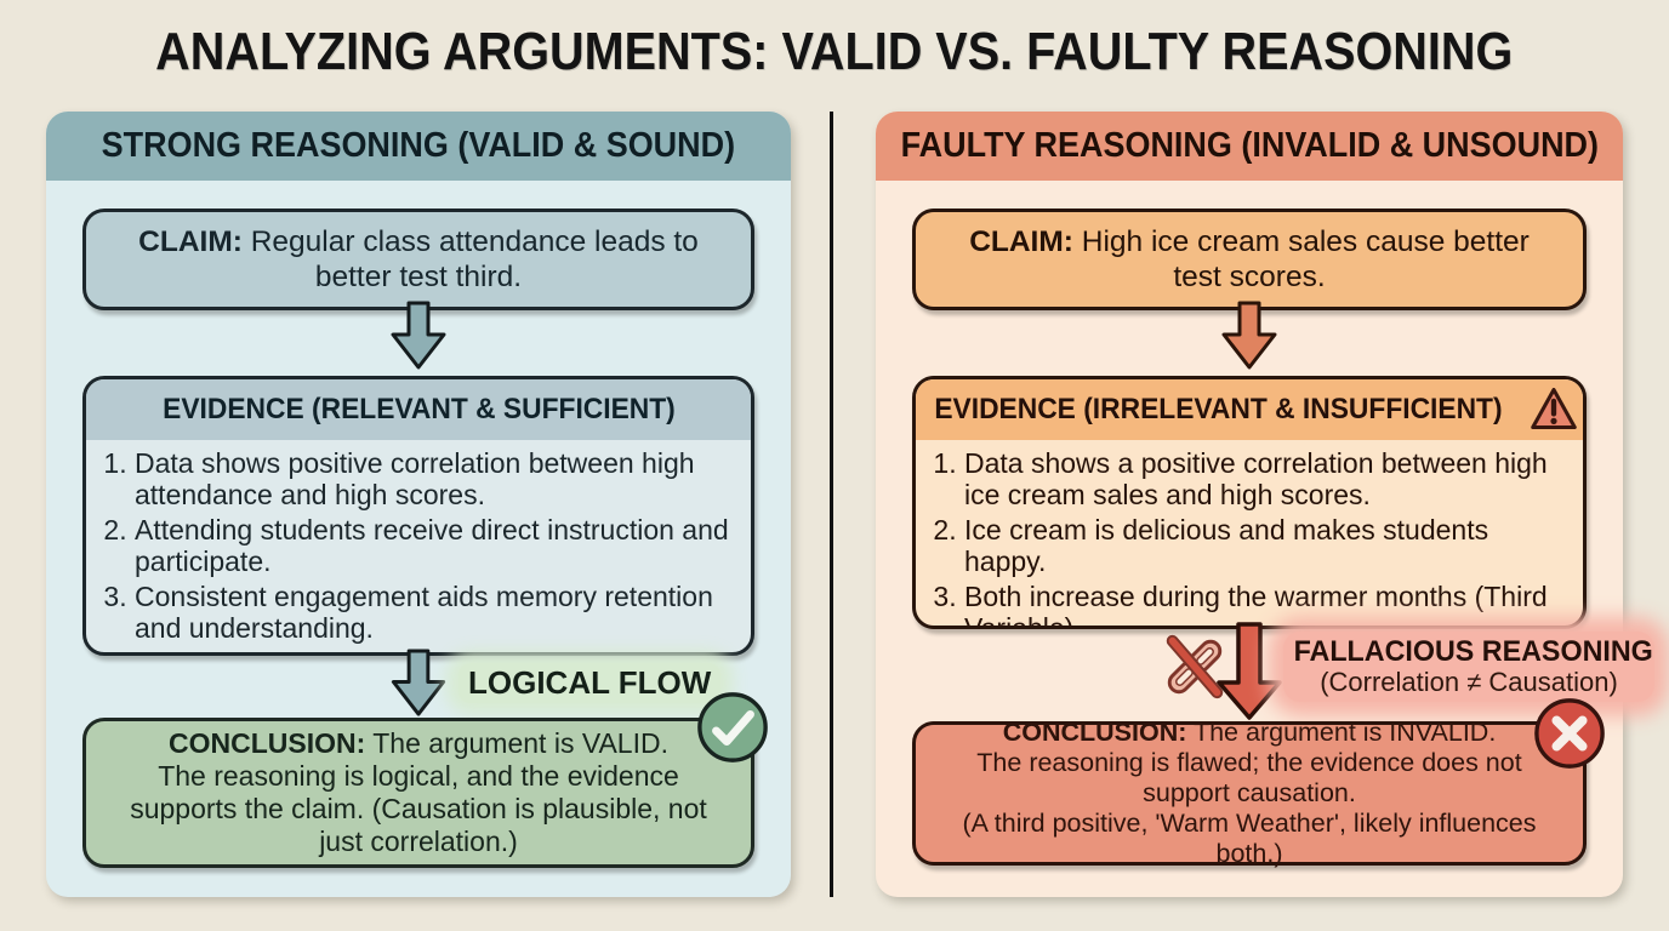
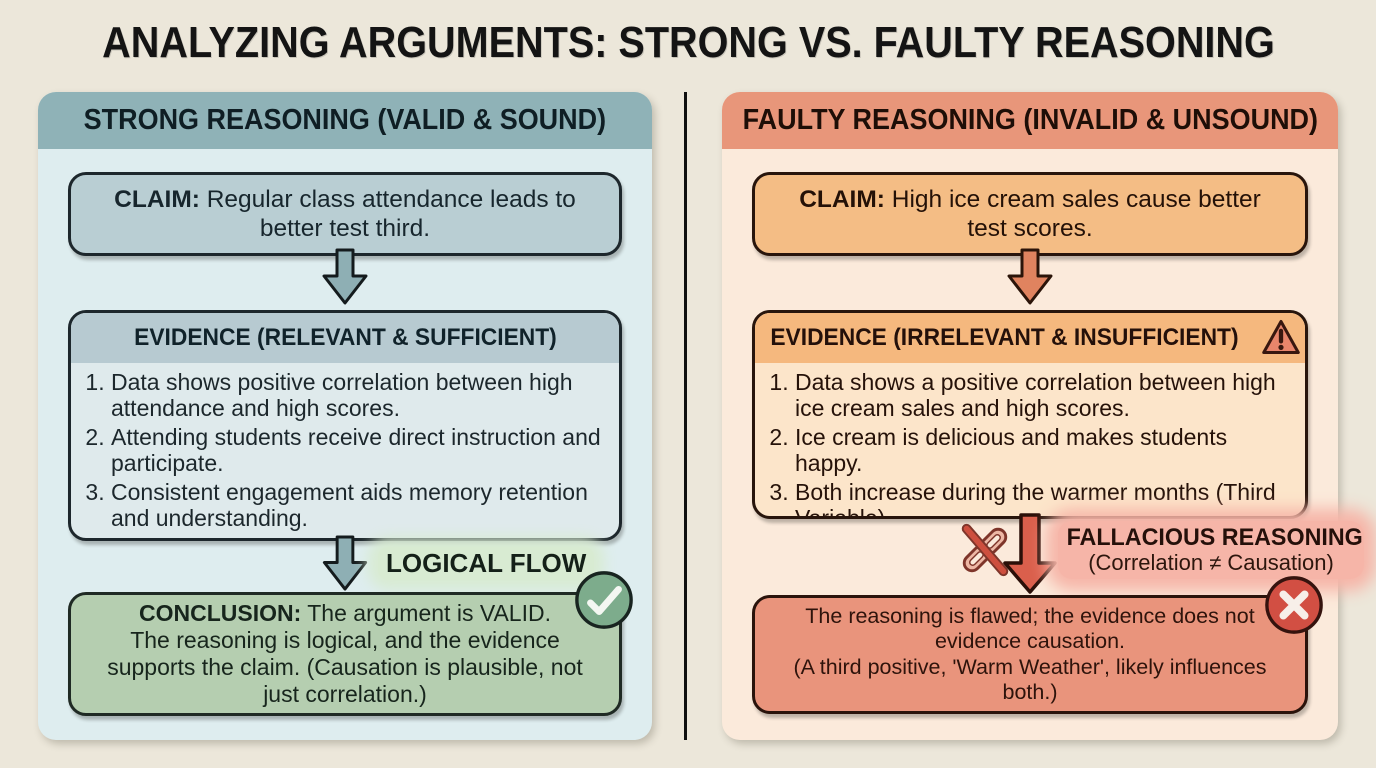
- ANALYZING ARGUMENTS: VALID VS. FAULTY REASONING
+ ANALYZING ARGUMENTS: STRONG VS. FAULTY REASONING
  STRONG REASONING (VALID & SOUND)
  CLAIM: Regular class attendance leads to better test third.
  EVIDENCE (RELEVANT & SUFFICIENT)
  Data shows positive correlation between high attendance and high scores.
  Attending students receive direct instruction and participate.
  Consistent engagement aids memory retention and understanding.
  LOGICAL FLOW
  CONCLUSION: The argument is VALID.
  The reasoning is logical, and the evidence supports the claim. (Causation is plausible, not just correlation.)
  FAULTY REASONING (INVALID & UNSOUND)
  CLAIM: High ice cream sales cause better test scores.
  EVIDENCE (IRRELEVANT & INSUFFICIENT)
  Data shows a positive correlation between high ice cream sales and high scores.
  Ice cream is delicious and makes students happy.
  Both increase during the warmer months (Third
  FALLACIOUS REASONING
  (Correlation ≠ Causation)
- CONCLUSION: The argument is INVALID.
- The reasoning is flawed; the evidence does not support causation.
+ The reasoning is flawed; the evidence does not evidence causation.
  (A third positive, 'Warm Weather', likely influences both.)
